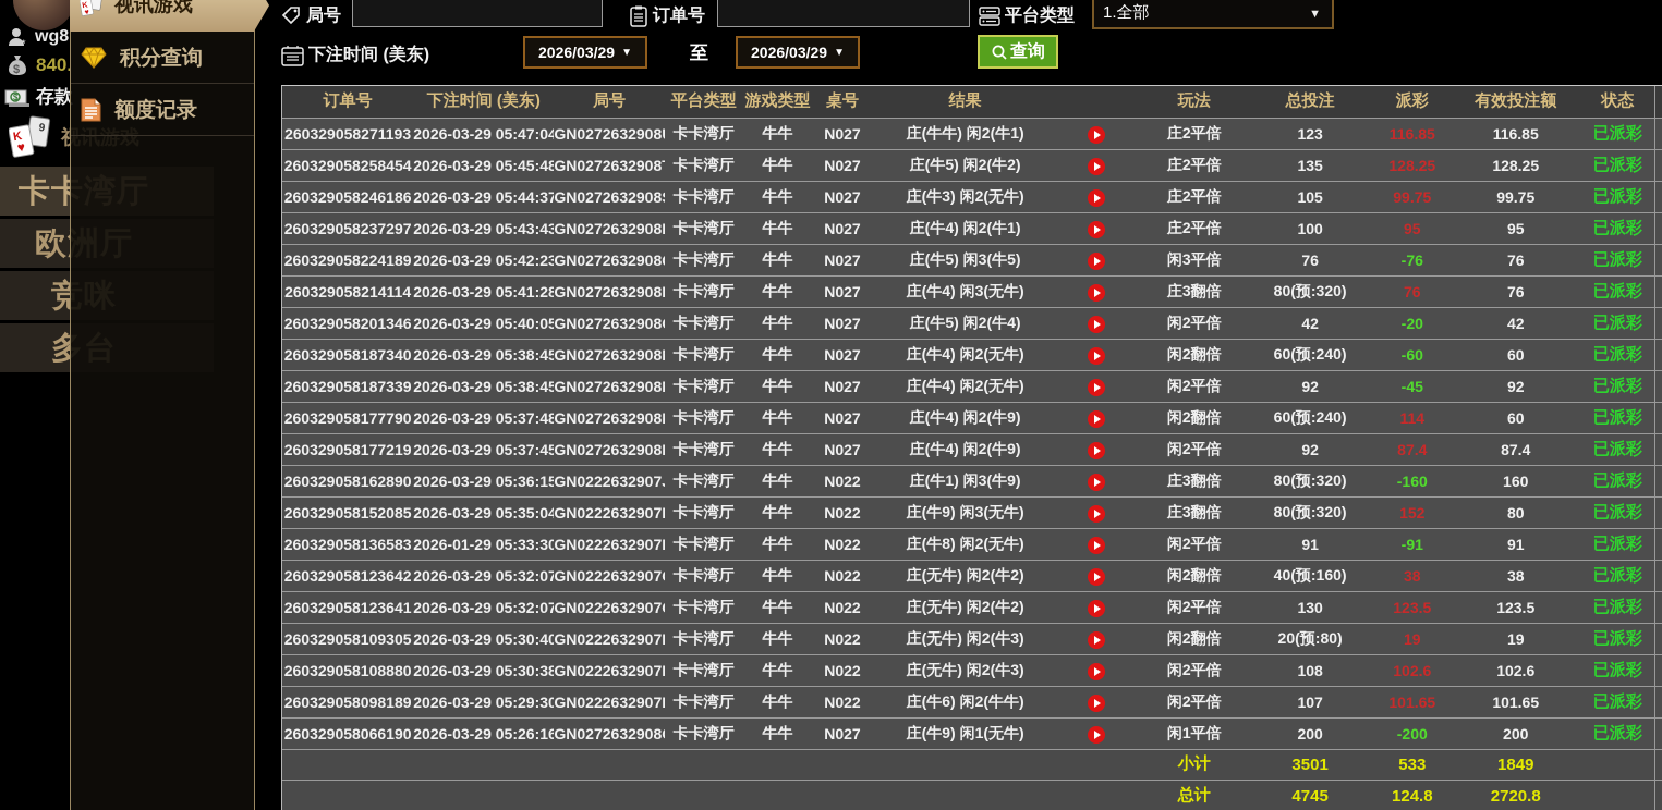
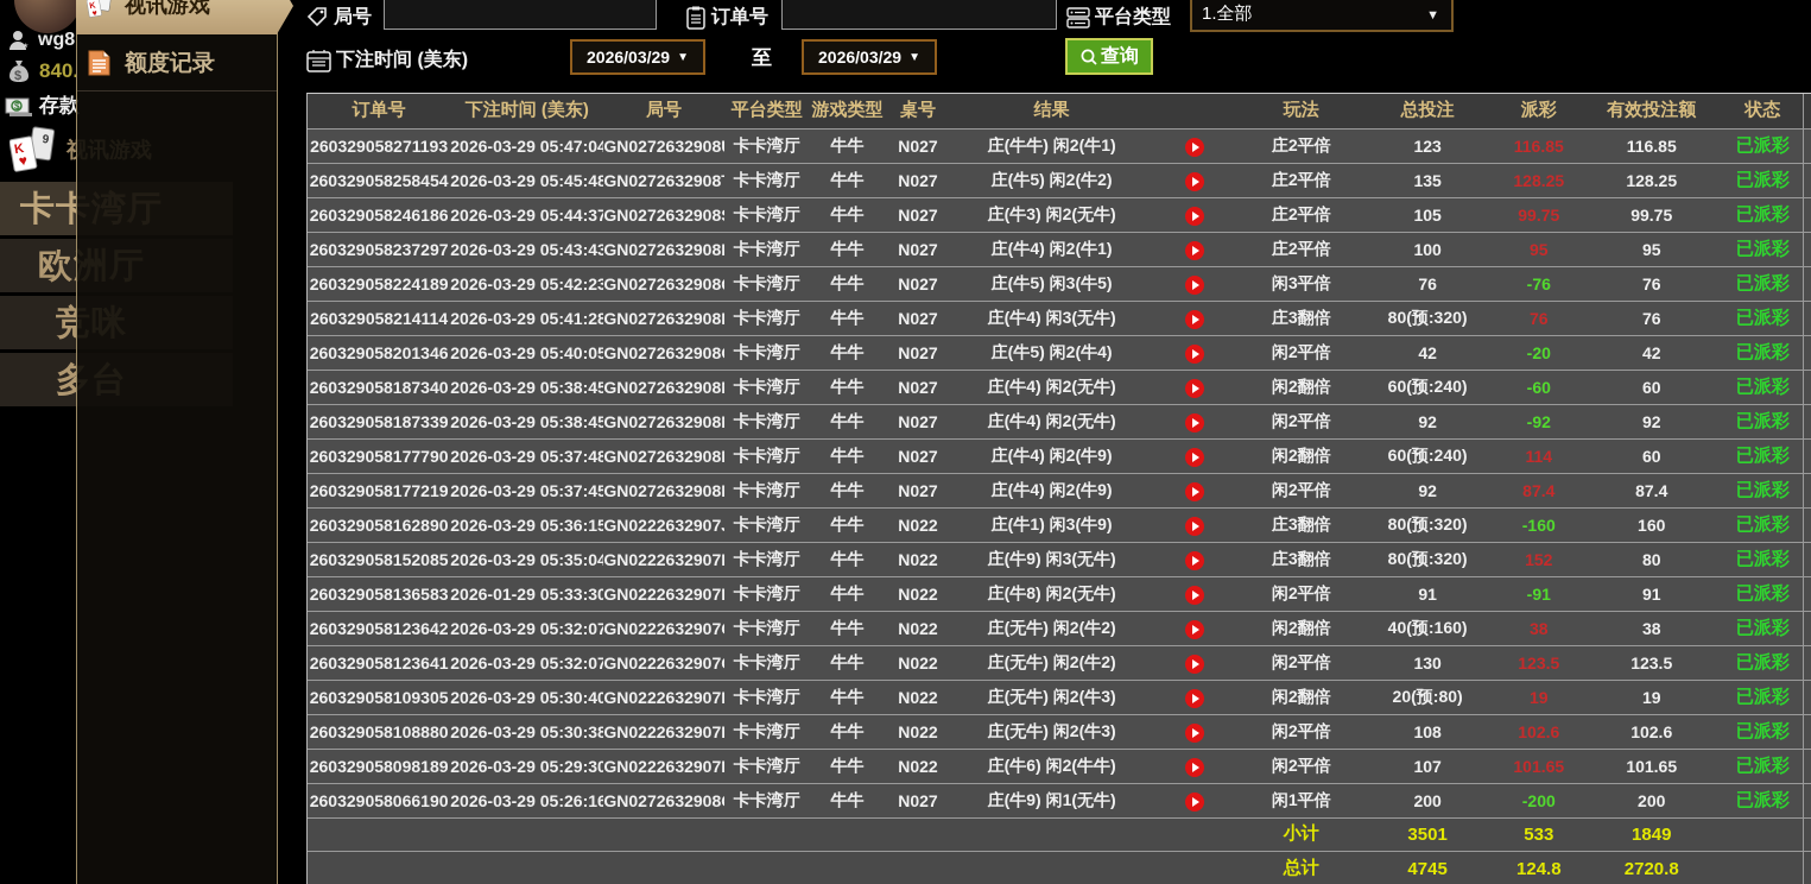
  *
  wg8
  $
  840
  $
  存款
- 积分查询
  额度记录
  视讯游戏
  局号
  订单号
  平台类型
  1.全部
  ▼
  下注时间 (美东)
  2026/03/29
  ▼
  至
  2026/03/29
  ▼
  查询
  订单号
  下注时间 (美东)
  局号
  平台类型
  游戏类型
  桌号
  结果
  玩法
  总投注
  派彩
  有效投注额
  状态
  260329058271193
  2026-03-29 05:47:04
  GN0272632908
  卡卡湾厅
  牛牛
  N027
  庄(牛牛) 闲2(牛1)
  庄2平倍
  123
  116.85
  116.85
  已派彩
  260329058258454
  2026-03-29 05:45:48
  GN0272632908
  卡卡湾厅
  牛牛
  N027
  庄(牛5) 闲2(牛2)
  庄2平倍
  135
  128.25
  128.25
  已派彩
  260329058246186
  2026-03-29 05:44:37
  GN0272632908
  卡卡湾厅
  牛牛
  N027
  庄(牛3) 闲2(无牛)
  庄2平倍
  105
  99.75
  99.75
  已派彩
  260329058237297
  2026-03-29 05:43:43
  GN0272632908
  卡卡湾厅
  牛牛
  N027
  庄(牛4) 闲2(牛1)
  庄2平倍
  100
  95
  95
  已派彩
  260329058224189
  2026-03-29 05:42:23
  GN0272632908
  卡卡湾厅
  牛牛
  N027
  庄(牛5) 闲3(牛5)
  闲3平倍
  76
  -76
  76
  已派彩
  260329058214114
  2026-03-29 05:41:28
  GN0272632908
  卡卡湾厅
  牛牛
  N027
  庄(牛4) 闲3(无牛)
  庄3翻倍
  80(预:320)
  76
  76
  已派彩
  260329058201346
  2026-03-29 05:40:05
  GN0272632908
  卡卡湾厅
  牛牛
  N027
  庄(牛5) 闲2(牛4)
  闲2平倍
  42
  -20
  42
  已派彩
  260329058187340
  2026-03-29 05:38:45
  GN0272632908
  卡卡湾厅
  牛牛
  N027
  庄(牛4) 闲2(无牛)
  闲2翻倍
  60(预:240)
  -60
  60
  已派彩
  260329058187339
  2026-03-29 05:38:45
  GN0272632908
  卡卡湾厅
  牛牛
  N027
  庄(牛4) 闲2(无牛)
  闲2平倍
  92
- -45
+ -92
  92
  已派彩
  260329058177790
  2026-03-29 05:37:48
  GN0272632908
  卡卡湾厅
  牛牛
  N027
  庄(牛4) 闲2(牛9)
  闲2翻倍
  60(预:240)
  114
  60
  已派彩
  260329058177219
  2026-03-29 05:37:45
  GN0272632908
  卡卡湾厅
  牛牛
  N027
  庄(牛4) 闲2(牛9)
  闲2平倍
  92
  87.4
  87.4
  已派彩
  260329058162890
  2026-03-29 05:36:15
  GN0222632907
  卡卡湾厅
  牛牛
  N022
  庄(牛1) 闲3(牛9)
  庄3翻倍
  80(预:320)
  -160
  160
  已派彩
  260329058152085
  2026-03-29 05:35:04
  GN0222632907I
  卡卡湾厅
  牛牛
  N022
  庄(牛9) 闲3(无牛)
  庄3翻倍
  80(预:320)
  152
  80
  已派彩
  260329058136583
  2026-01-29 05:33:30
  GN0222632907
  卡卡湾厅
  牛牛
  N022
  庄(牛8) 闲2(无牛)
  闲2平倍
  91
  -91
  91
  已派彩
  260329058123642
  2026-03-29 05:32:07
  GN0222632907
  卡卡湾厅
  牛牛
  N022
  庄(无牛) 闲2(牛2)
  闲2翻倍
  40(预:160)
  38
  38
  已派彩
  260329058123641
  2026-03-29 05:32:07
  GN0222632907
  卡卡湾厅
  牛牛
  N022
  庄(无牛) 闲2(牛2)
  闲2平倍
  130
  123.5
  123.5
  已派彩
  260329058109305
  2026-03-29 05:30:40
  GN0222632907
  卡卡湾厅
  牛牛
  N022
  庄(无牛) 闲2(牛3)
  闲2翻倍
  20(预:80)
  19
  19
  已派彩
  260329058108880
  2026-03-29 05:30:38
  GN0222632907
  卡卡湾厅
  牛牛
  N022
  庄(无牛) 闲2(牛3)
  闲2平倍
  108
  102.6
  102.6
  已派彩
  260329058098189
  2026-03-29 05:29:30
  GN0222632907
  卡卡湾厅
  牛牛
  N022
  庄(牛6) 闲2(牛牛)
  闲2平倍
  107
  101.65
  101.65
  已派彩
  260329058066190
  2026-03-29 05:26:16
  GN0272632908
  卡卡湾厅
  牛牛
  N027
  庄(牛9) 闲1(无牛)
  闲1平倍
  200
  -200
  200
  已派彩
  小计
  3501
  533
  1849
  总计
  4745
  124.8
  2720.8
